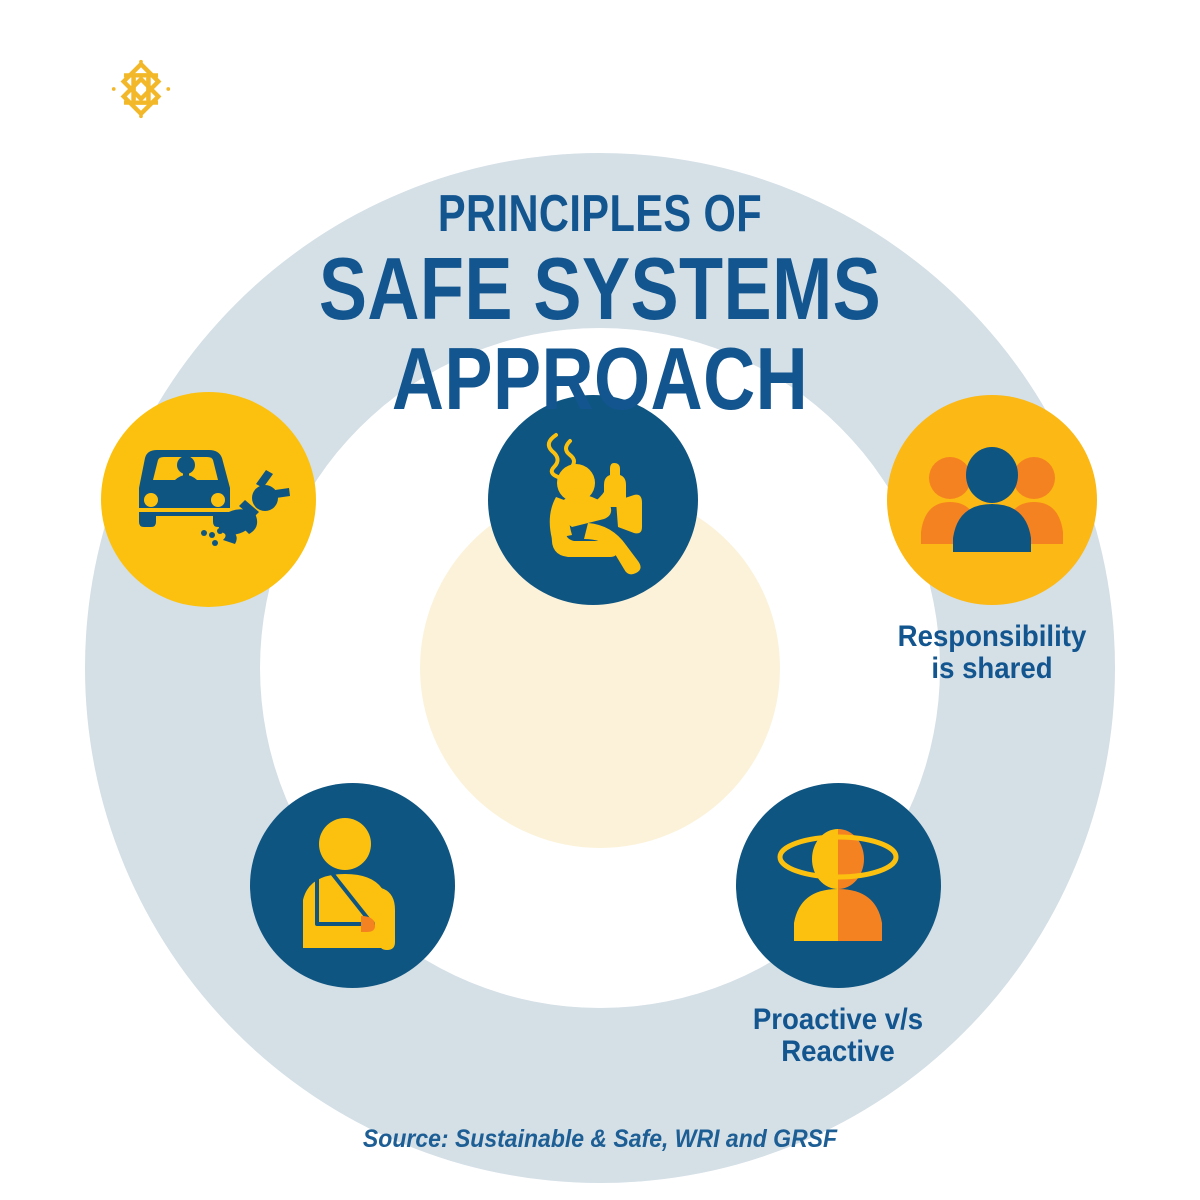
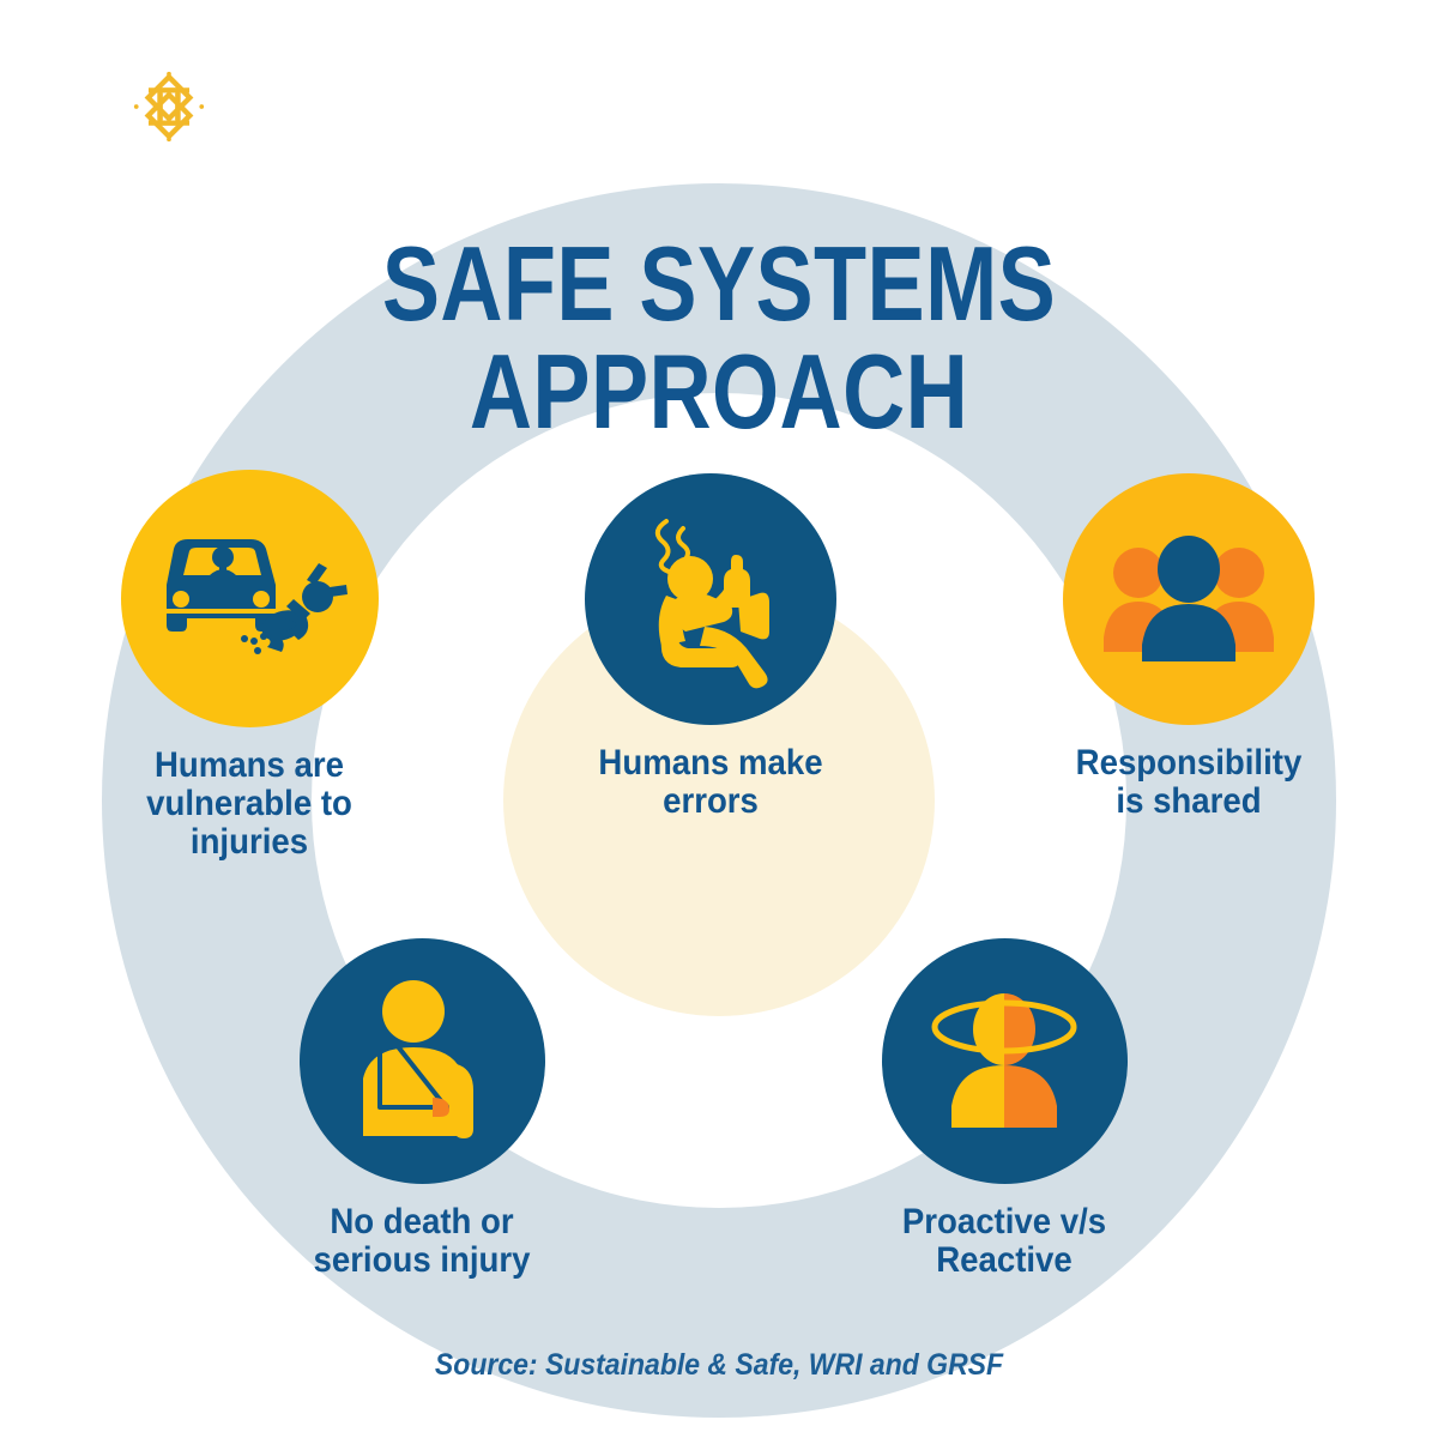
- PRINCIPLES OF
  SAFE SYSTEMS APPROACH
+ Humans are
+ vulnerable to
+ injuries
+ Humans make
+ errors
  Responsibility
  is shared
+ No death or
+ serious injury
  Proactive v/s
  Reactive
  Source: Sustainable & Safe, WRI and GRSF
